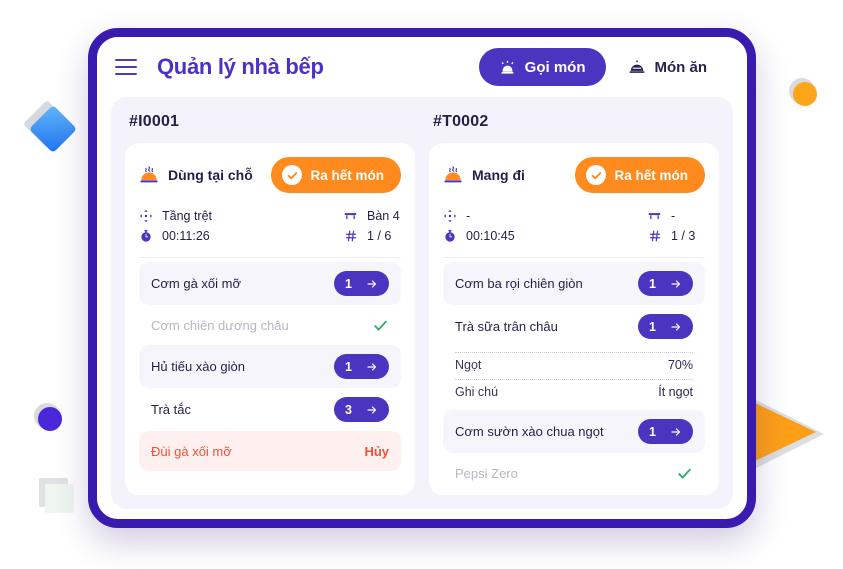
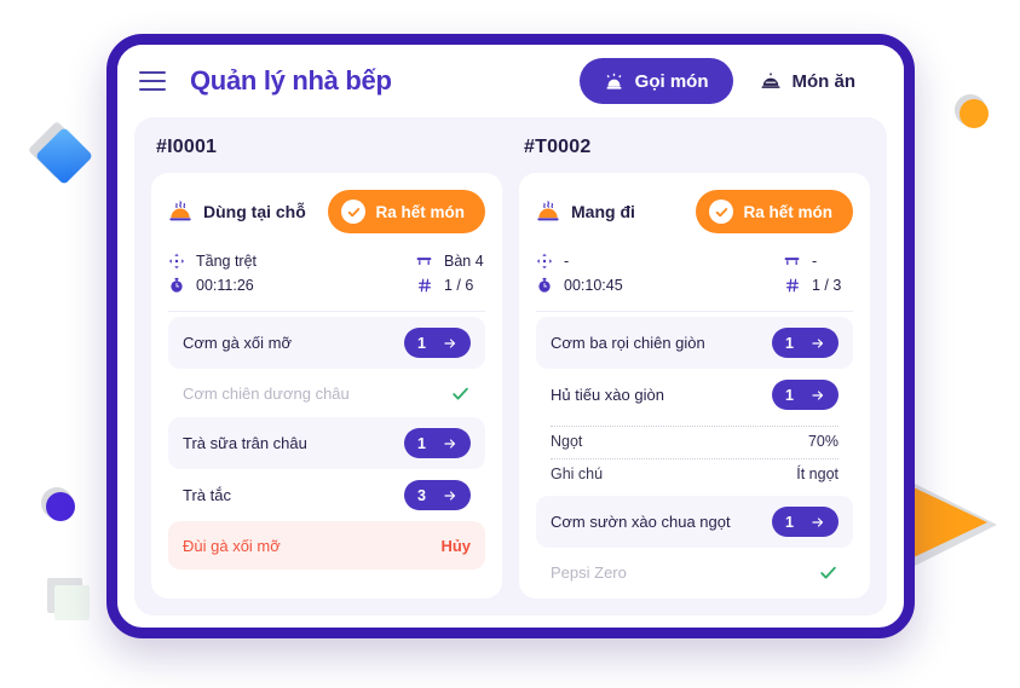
  Quản lý nhà bếp
  Gọi món
  Món ăn
  #I0001
  Dùng tại chỗ
  Ra hết món
  Tầng trệt
  Bàn 4
  00:11:26
  1 / 6
  Cơm gà xối mỡ
  1
  Cơm chiên dương châu
- Hủ tiếu xào giòn
+ Trà sữa trân châu
  1
  Trà tắc
  3
  Đùi gà xối mỡ
  Hủy
  #T0002
  Mang đi
  Ra hết món
  -
  -
  00:10:45
  1 / 3
  Cơm ba rọi chiên giòn
  1
- Trà sữa trân châu
+ Hủ tiếu xào giòn
  1
  Ngọt
  70%
  Ghi chú
  Ít ngọt
  Cơm sườn xào chua ngọt
  1
  Pepsi Zero
